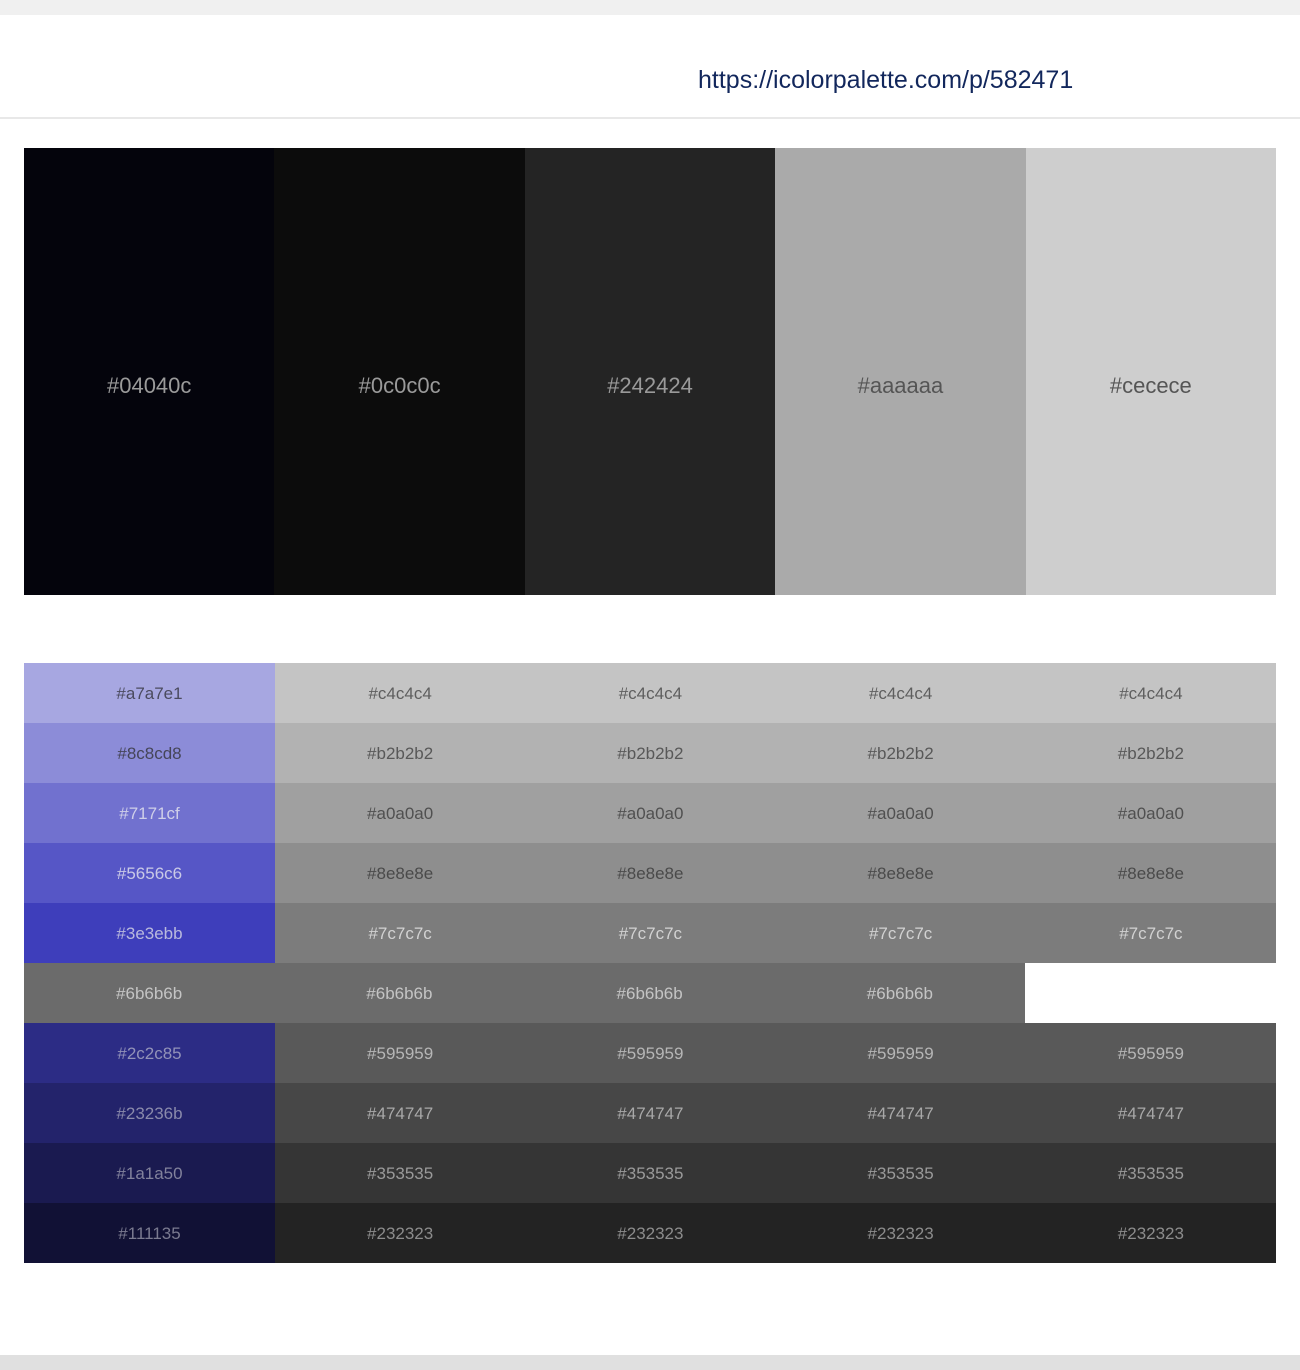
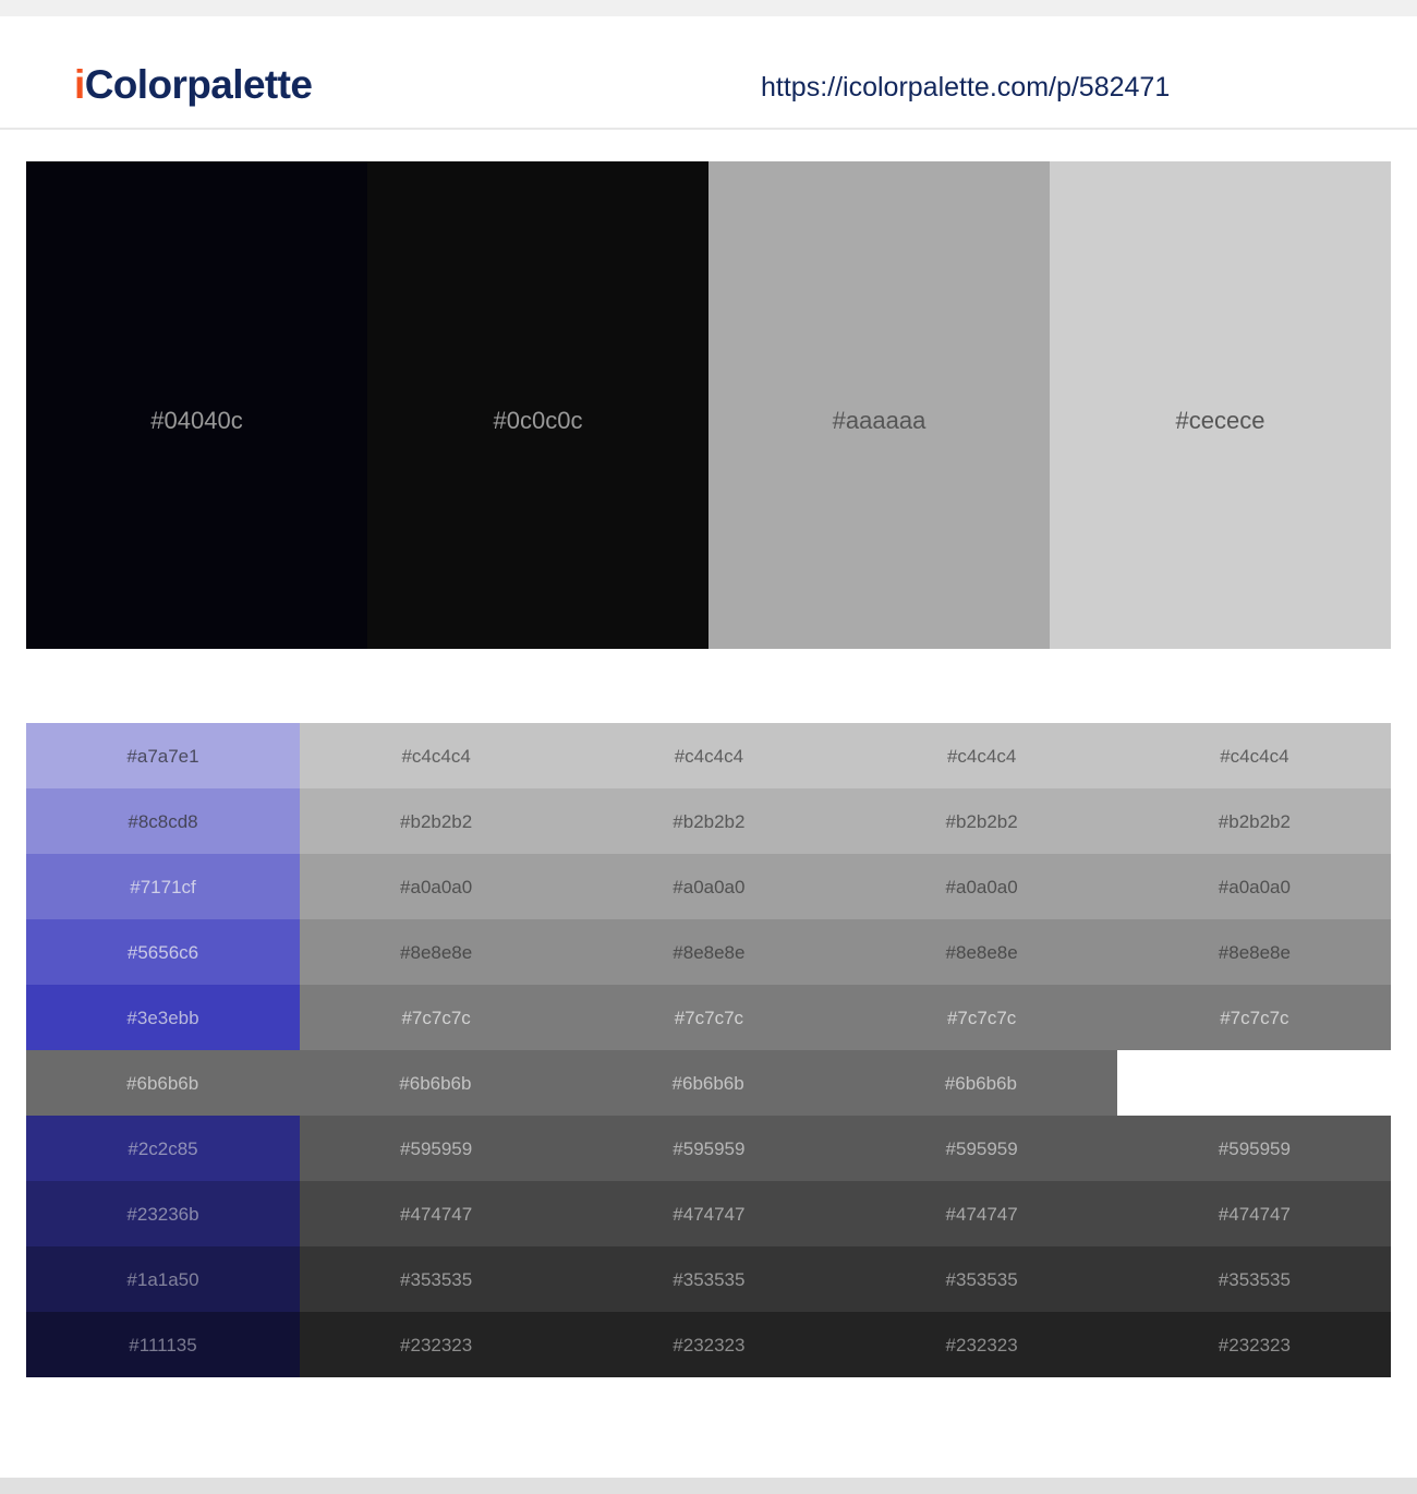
+ iColorpalette
  https://icolorpalette.com/p/582471
  #04040c
  #0c0c0c
- #242424
  #aaaaaa
  #cecece
  #a7a7e1
  #c4c4c4
  #c4c4c4
  #c4c4c4
  #c4c4c4
  #8c8cd8
  #b2b2b2
  #b2b2b2
  #b2b2b2
  #b2b2b2
  #7171cf
  #a0a0a0
  #a0a0a0
  #a0a0a0
  #a0a0a0
  #5656c6
  #8e8e8e
  #8e8e8e
  #8e8e8e
  #8e8e8e
  #3e3ebb
  #7c7c7c
  #7c7c7c
  #7c7c7c
  #7c7c7c
  #6b6b6b
  #6b6b6b
  #6b6b6b
  #6b6b6b
  #2c2c85
  #595959
  #595959
  #595959
  #595959
  #23236b
  #474747
  #474747
  #474747
  #474747
  #1a1a50
  #353535
  #353535
  #353535
  #353535
  #111135
  #232323
  #232323
  #232323
  #232323
